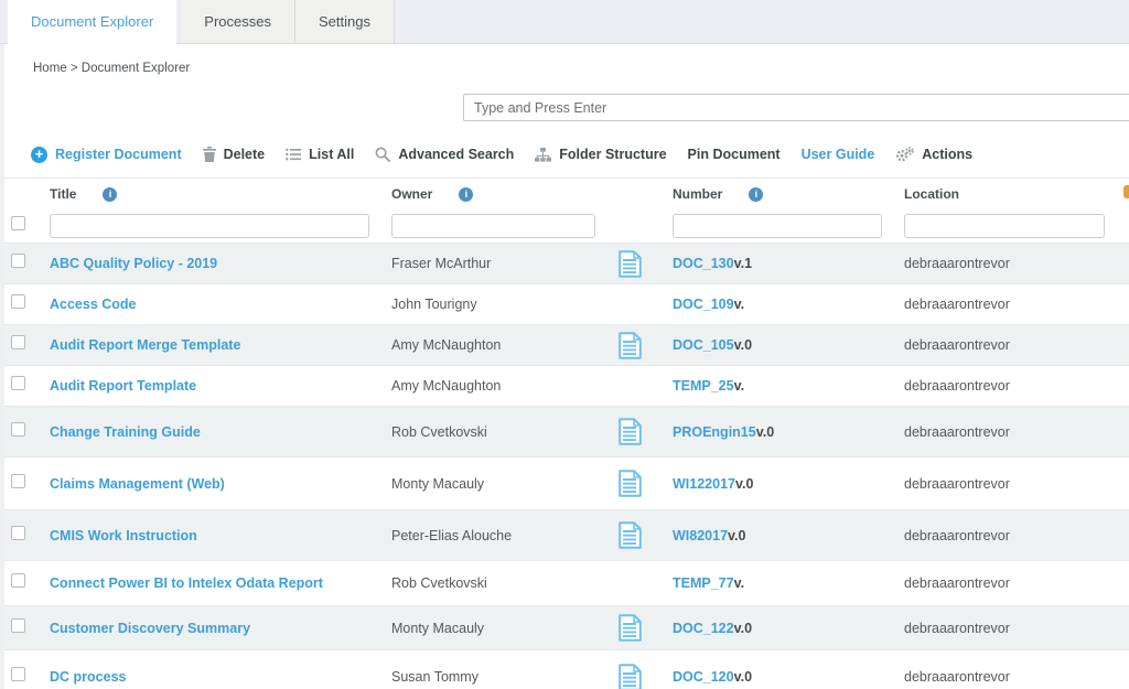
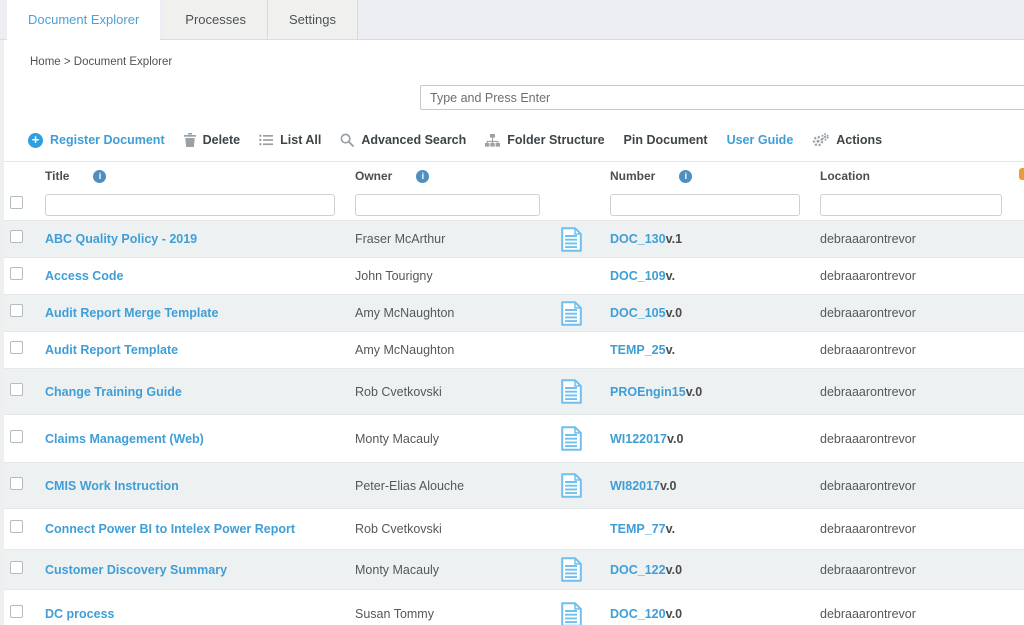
  Document Explorer
  Processes
  Settings
  Home > Document Explorer
  Type and Press Enter
  +
  Register Document
  Delete
  List All
  Advanced Search
  Folder Structure
  Pin Document
  User Guide
  Actions
  Title
  i
  Owner
  i
  Number
  i
  Location
  ABC Quality Policy - 2019
  Fraser McArthur
  DOC_130v.1
  debraaarontrevor
  Access Code
  John Tourigny
  DOC_109v.
  debraaarontrevor
  Audit Report Merge Template
  Amy McNaughton
  DOC_105v.0
  debraaarontrevor
  Audit Report Template
  Amy McNaughton
  TEMP_25v.
  debraaarontrevor
  Change Training Guide
  Rob Cvetkovski
  PROEngin15v.0
  debraaarontrevor
  Claims Management (Web)
  Monty Macauly
  WI122017v.0
  debraaarontrevor
  CMIS Work Instruction
  Peter-Elias Alouche
  WI82017v.0
  debraaarontrevor
- Connect Power BI to Intelex Odata Report
+ Connect Power BI to Intelex Power Report
  Rob Cvetkovski
  TEMP_77v.
  debraaarontrevor
  Customer Discovery Summary
  Monty Macauly
  DOC_122v.0
  debraaarontrevor
  DC process
  Susan Tommy
  DOC_120v.0
  debraaarontrevor
